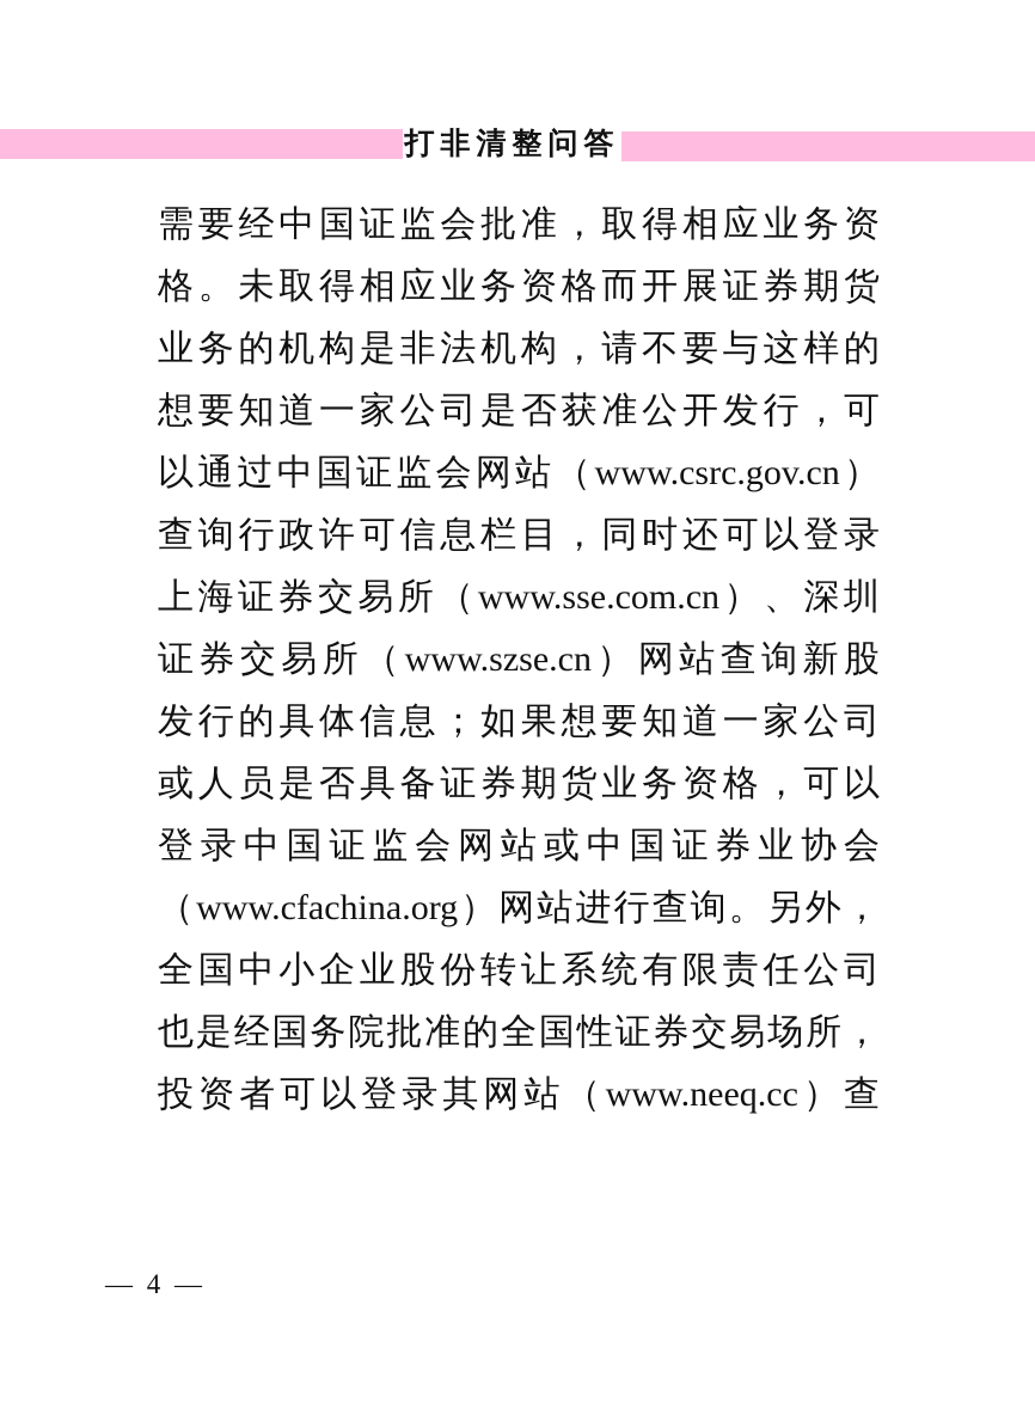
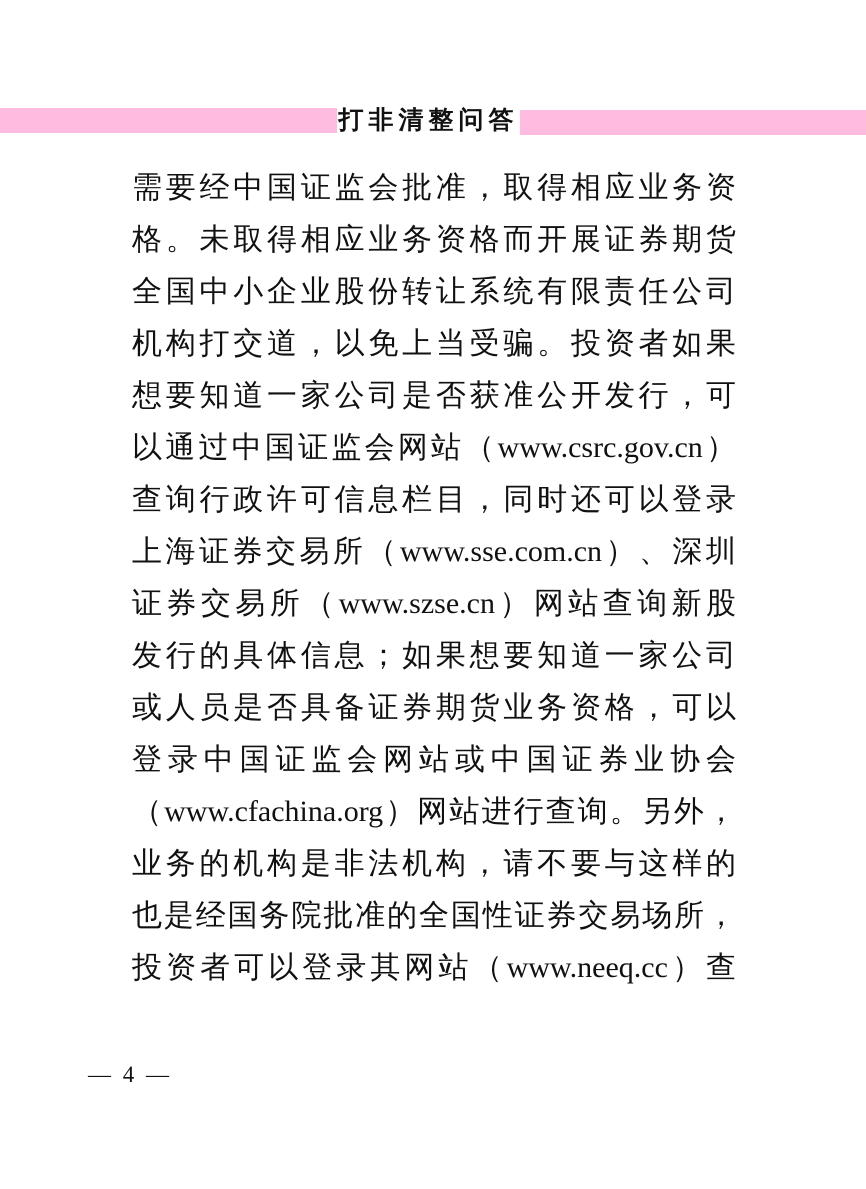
  打非清整问答
  需要经中国证监会批准，取得相应业务资
  格。未取得相应业务资格而开展证券期货
- 业务的机构是非法机构，请不要与这样的
+ 全国中小企业股份转让系统有限责任公司
+ 机构打交道，以免上当受骗。投资者如果
  想要知道一家公司是否获准公开发行，可
  以通过中国证监会网站（www.csrc.gov.cn）
  查询行政许可信息栏目，同时还可以登录
  上海证券交易所（www.sse.com.cn）、深圳
  证券交易所（www.szse.cn）网站查询新股
  发行的具体信息；如果想要知道一家公司
  或人员是否具备证券期货业务资格，可以
  登录中国证监会网站或中国证券业协会
  （www.cfachina.org）网站进行查询。另外，
- 全国中小企业股份转让系统有限责任公司
+ 业务的机构是非法机构，请不要与这样的
  也是经国务院批准的全国性证券交易场所，
  投资者可以登录其网站（www.neeq.cc）查
  — 4 —
